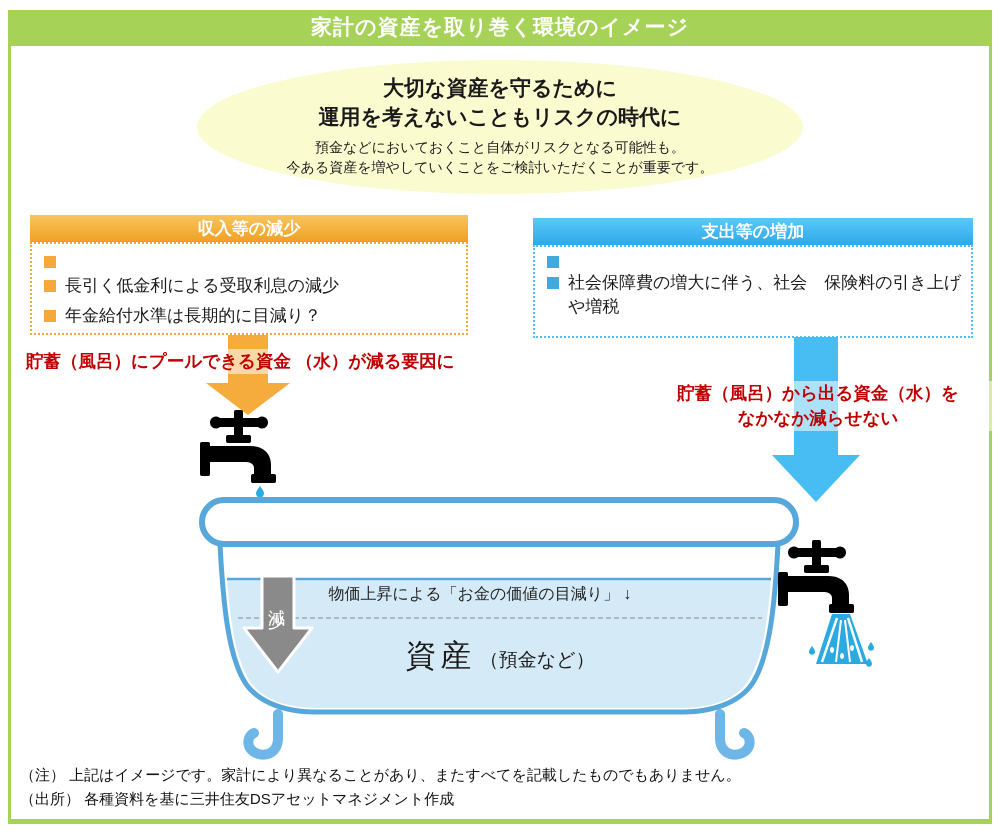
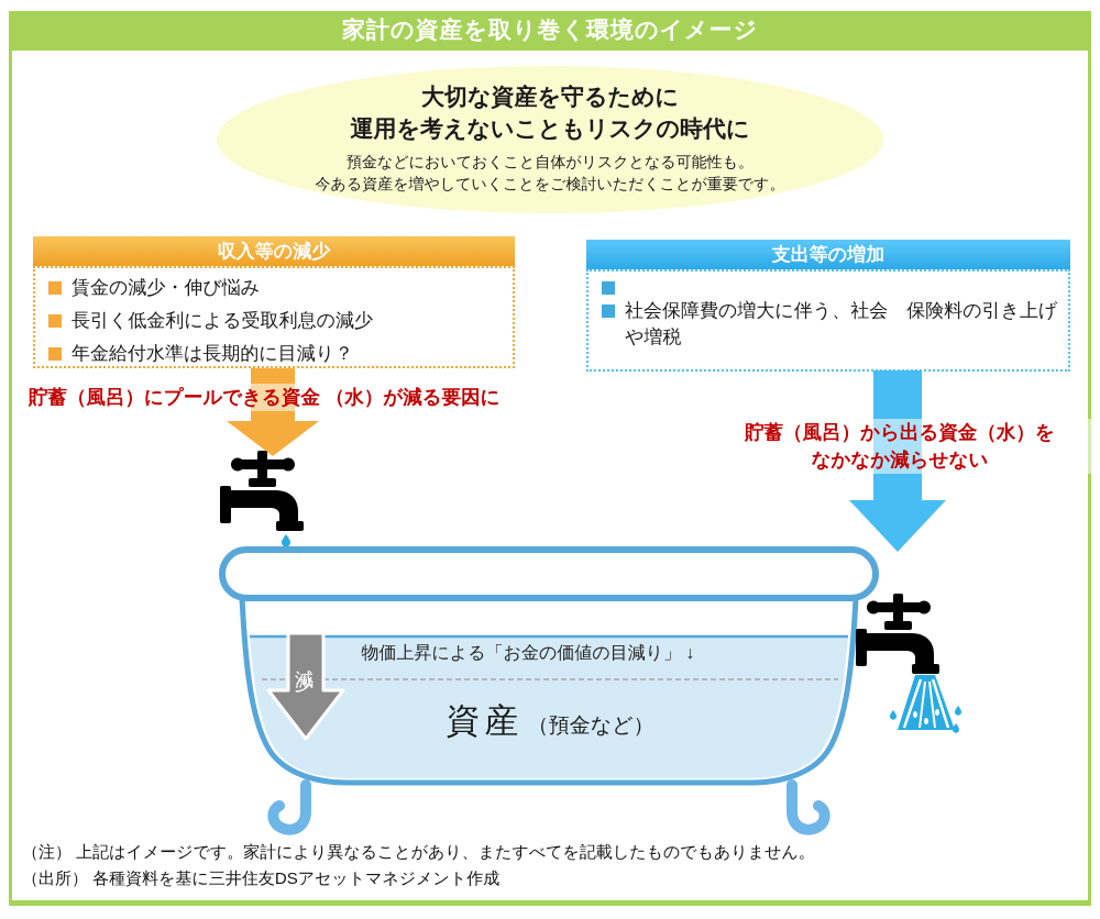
  家計の資産を取り巻く環境のイメージ
  大切な資産を守るために
  運用を考えないこともリスクの時代に
  預金などにおいておくこと自体がリスクとなる可能性も。
  今ある資産を増やしていくことをご検討いただくことが重要です。
  収入等の減少
+ 賃金の減少・伸び悩み
  長引く低金利による受取利息の減少
  年金給付水準は長期的に目減り？
  支出等の増加
  社会保障費の増大に伴う、社会 保険料の引き上げや増税
  貯蓄（風呂）にプールできる資金 （水）が減る要因に
  貯蓄（風呂）から出る資金（水）を
  なかなか減らせない
  物価上昇による「お金の価値の目減り」 ↓
  資産 （預金など）
  （注） 上記はイメージです。家計により異なることがあり、またすべてを記載したものでもありません。
  （出所） 各種資料を基に三井住友DSアセットマネジメント作成
